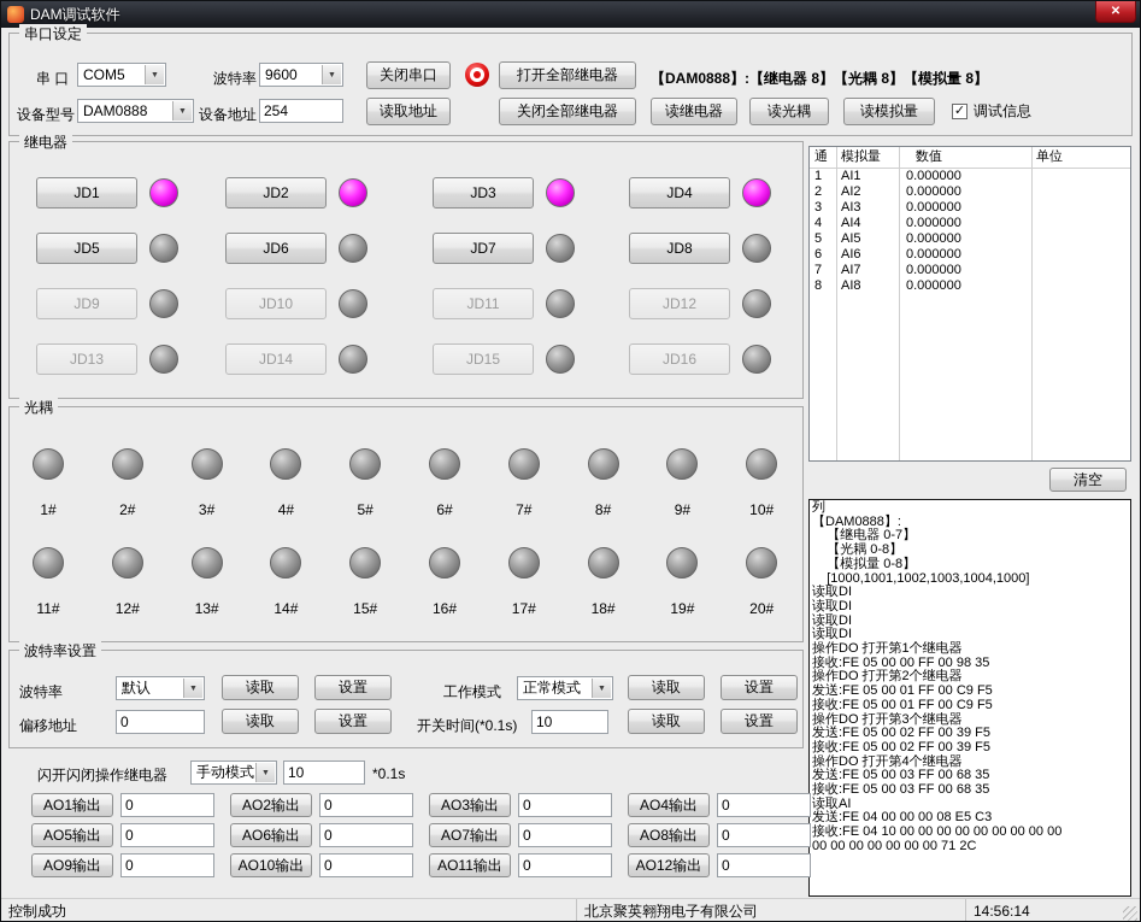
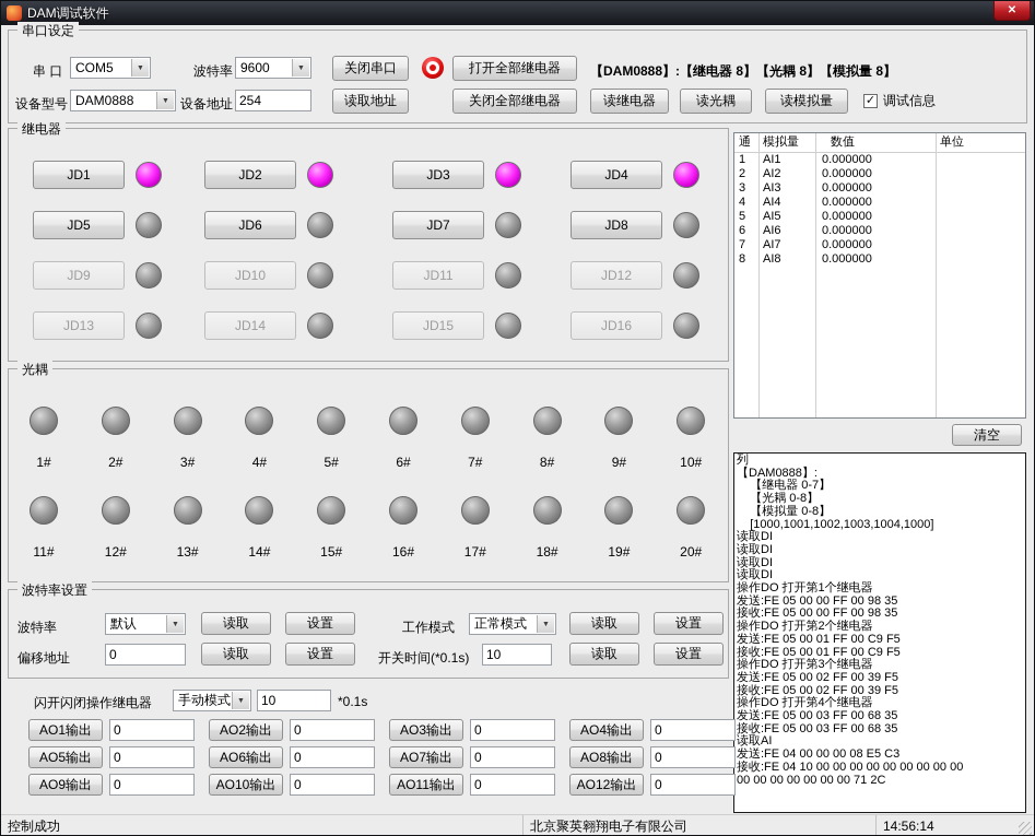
  DAM调试软件
  ✕
  串口设定
  串 口
  COM5
  波特率
  9600
  关闭串口
  打开全部继电器
  【DAM0888】:【继电器 8】【光耦 8】【模拟量 8】
  设备型号
  DAM0888
  设备地址
  254
  读取地址
  关闭全部继电器
  读继电器
  读光耦
  读模拟量
  ✓
  调试信息
  继电器
  JD1
  JD2
  JD3
  JD4
  JD5
  JD6
  JD7
  JD8
  JD9
  JD10
  JD11
  JD12
  JD13
  JD14
  JD15
  JD16
  通	模拟量	数值	单位
  1	AI1	0.000000
  2	AI2	0.000000
  3	AI3	0.000000
  4	AI4	0.000000
  5	AI5	0.000000
  6	AI6	0.000000
  7	AI7	0.000000
  8	AI8	0.000000
  清空
  光耦
  1#
  2#
  3#
  4#
  5#
  6#
  7#
  8#
  9#
  10#
  11#
  12#
  13#
  14#
  15#
  16#
  17#
  18#
  19#
  20#
  列
  【DAM0888】:
  【继电器 0-7】
  【光耦 0-8】
  【模拟量 0-8】
  [1000,1001,1002,1003,1004,1000]
  读取DI
  读取DI
  读取DI
  读取DI
  操作DO 打开第1个继电器
+ 发送:FE 05 00 00 FF 00 98 35
  接收:FE 05 00 00 FF 00 98 35
  操作DO 打开第2个继电器
  发送:FE 05 00 01 FF 00 C9 F5
  接收:FE 05 00 01 FF 00 C9 F5
  操作DO 打开第3个继电器
  发送:FE 05 00 02 FF 00 39 F5
  接收:FE 05 00 02 FF 00 39 F5
  操作DO 打开第4个继电器
  发送:FE 05 00 03 FF 00 68 35
  接收:FE 05 00 03 FF 00 68 35
  读取AI
  发送:FE 04 00 00 00 08 E5 C3
  接收:FE 04 10 00 00 00 00 00 00 00 00 00
  00 00 00 00 00 00 00 71 2C
  波特率设置
  波特率
  默认
  读取
  设置
  工作模式
  正常模式
  读取
  设置
  偏移地址
  0
  读取
  设置
  开关时间(*0.1s)
  10
  读取
  设置
  闪开闪闭操作继电器
  手动模式
  10
  *0.1s
  AO1输出
  0
  AO2输出
  0
  AO3输出
  0
  AO4输出
  0
  AO5输出
  0
  AO6输出
  0
  AO7输出
  0
  AO8输出
  0
  AO9输出
  0
  AO10输出
  0
  AO11输出
  0
  AO12输出
  0
  控制成功
  北京聚英翱翔电子有限公司
  14:56:14
